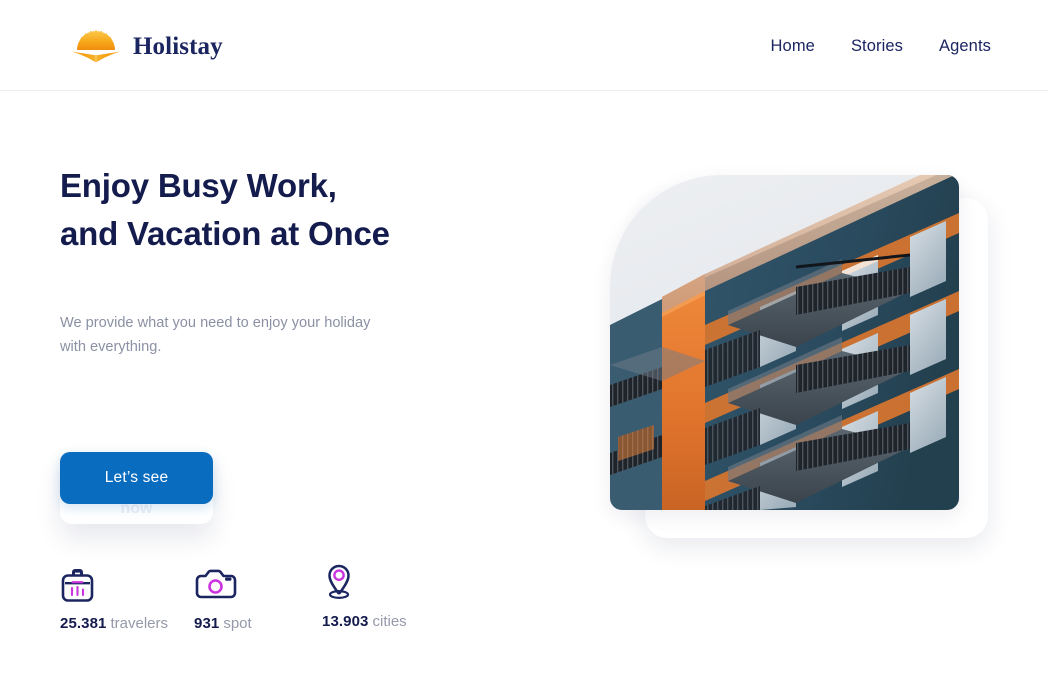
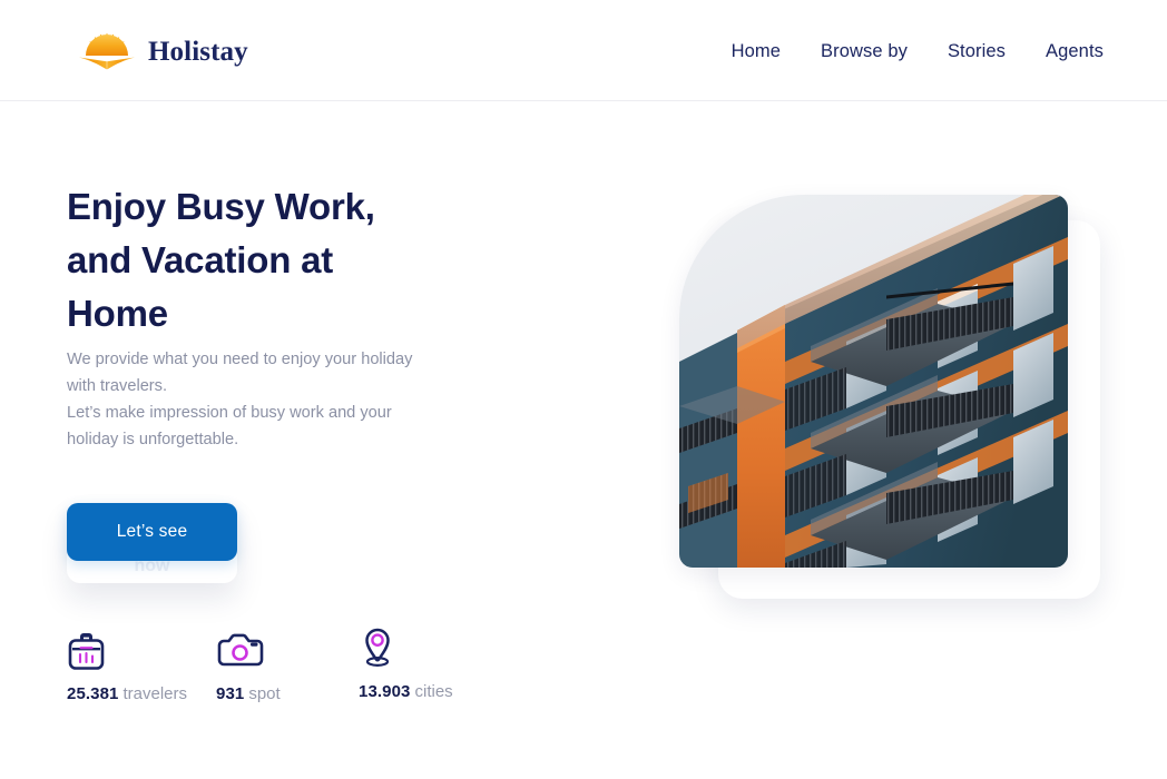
  Holistay
  Home
+ Browse by
  Stories
  Agents
- Enjoy Busy Work, and Vacation at Once
+ Enjoy Busy Work, and Vacation at Home
- We provide what you need to enjoy your holiday with everything.
+ We provide what you need to enjoy your holiday with travelers.
+ Let’s make impression of busy work and your holiday is unforgettable.
  now
  Let’s see
  25.381 travelers
  931 spot
  13.903 cities
